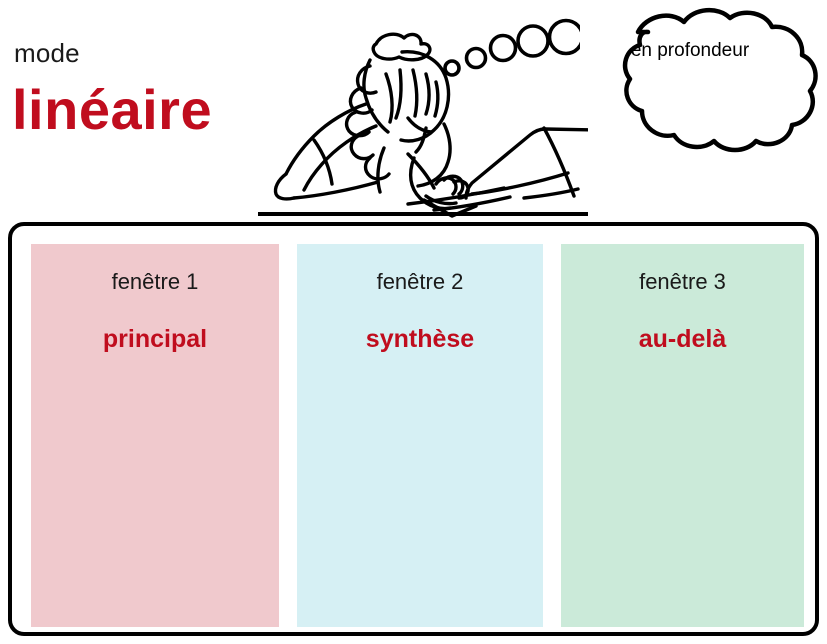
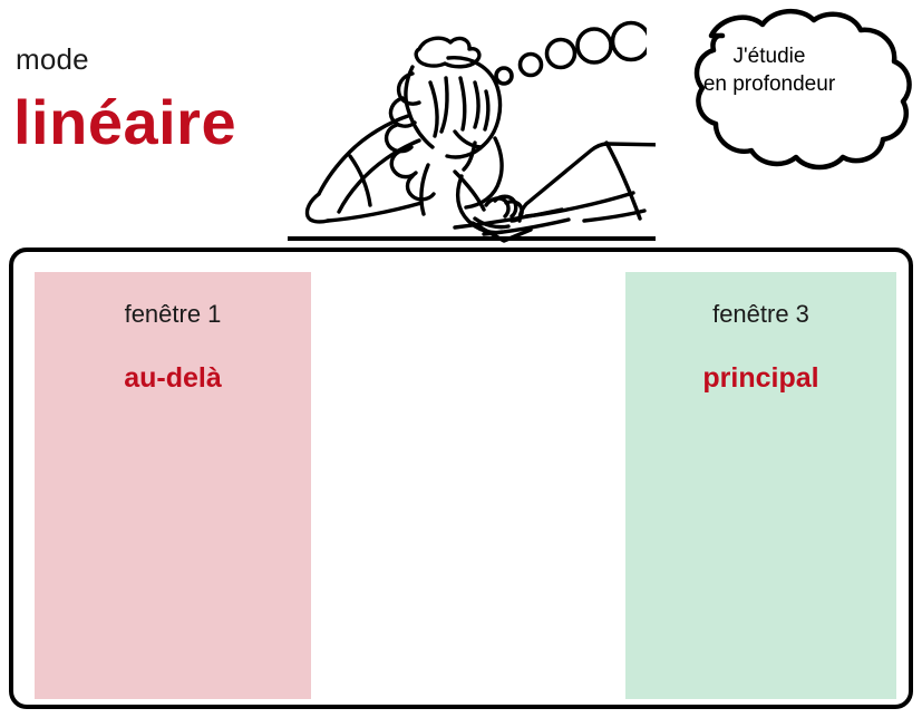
  mode
  linéaire
+ J'étudie
  en profondeur
  fenêtre 1
- principal
+ au-delà
- fenêtre 2
- synthèse
  fenêtre 3
- au-delà
+ principal
